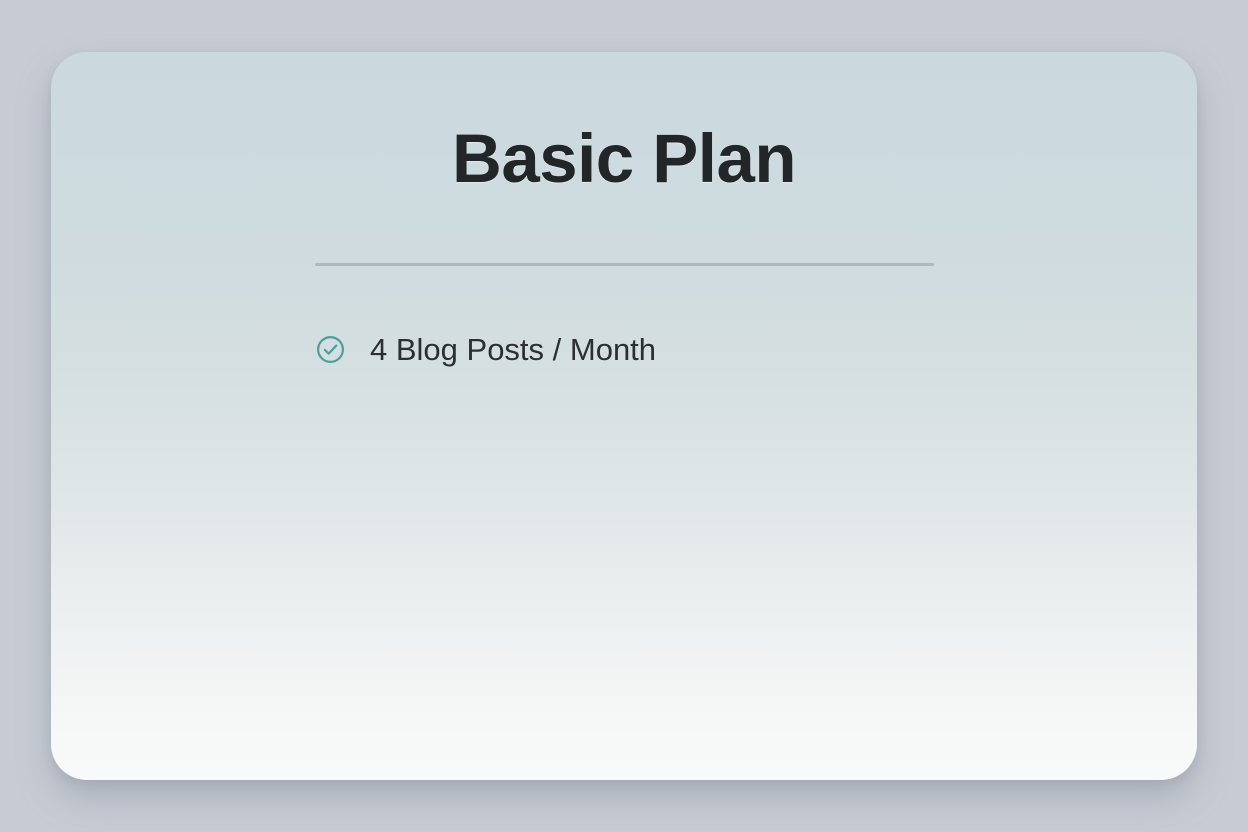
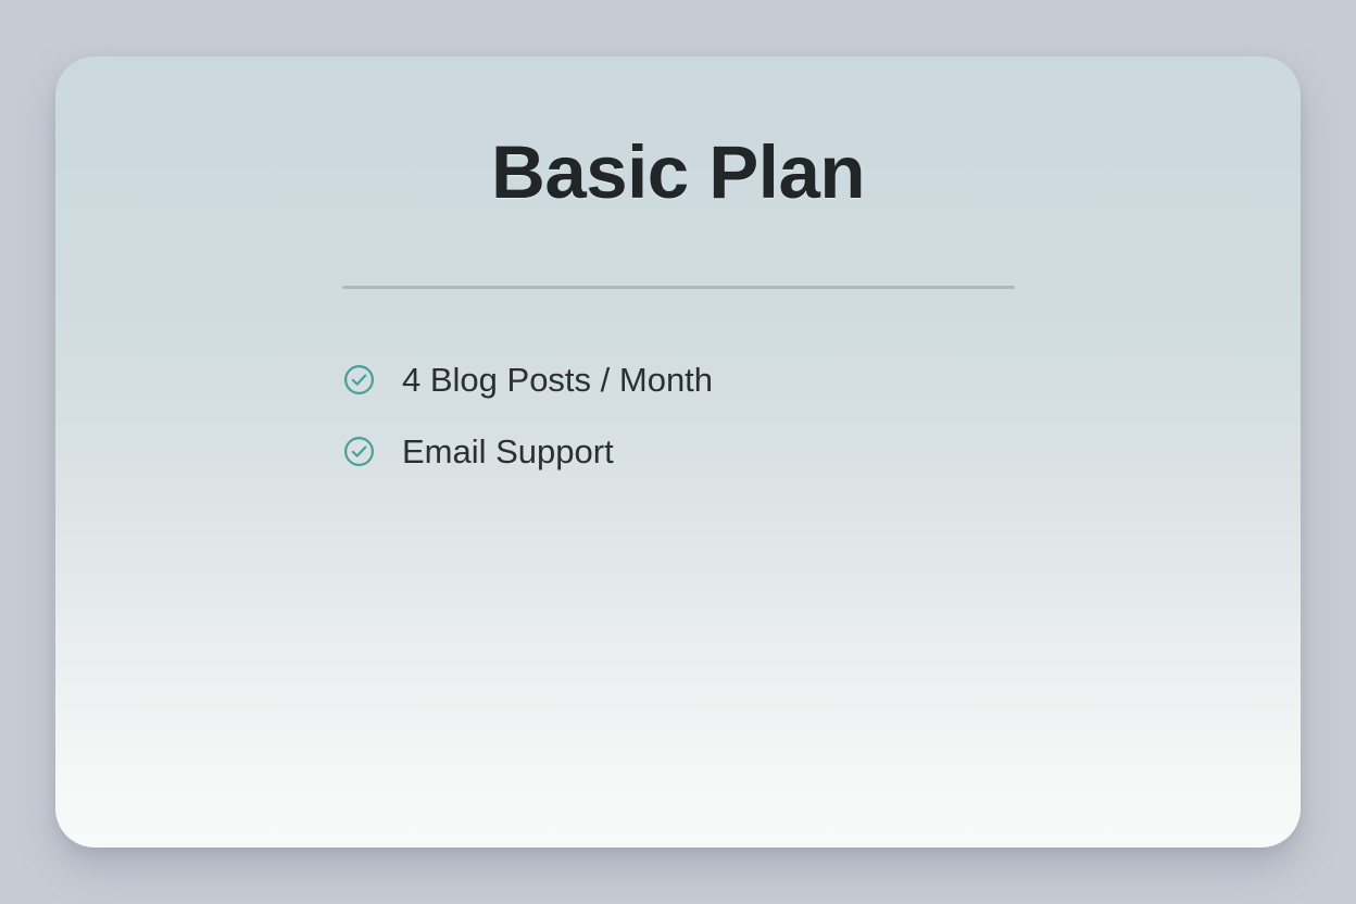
  Basic Plan
  4 Blog Posts / Month
+ Email Support
